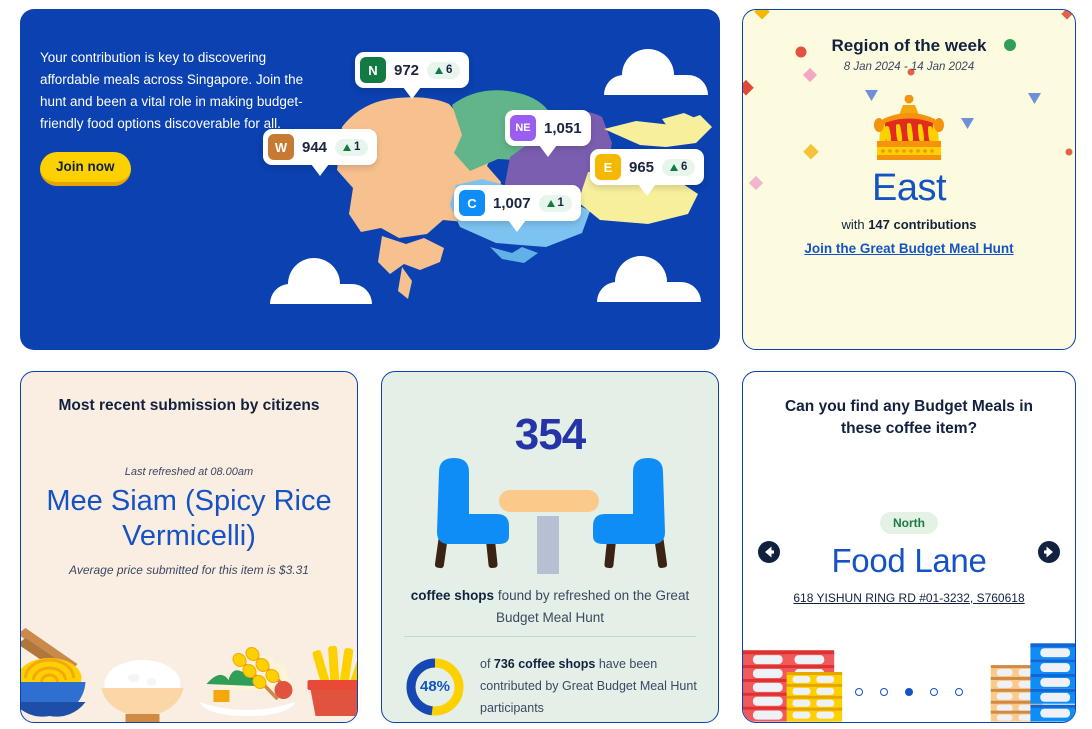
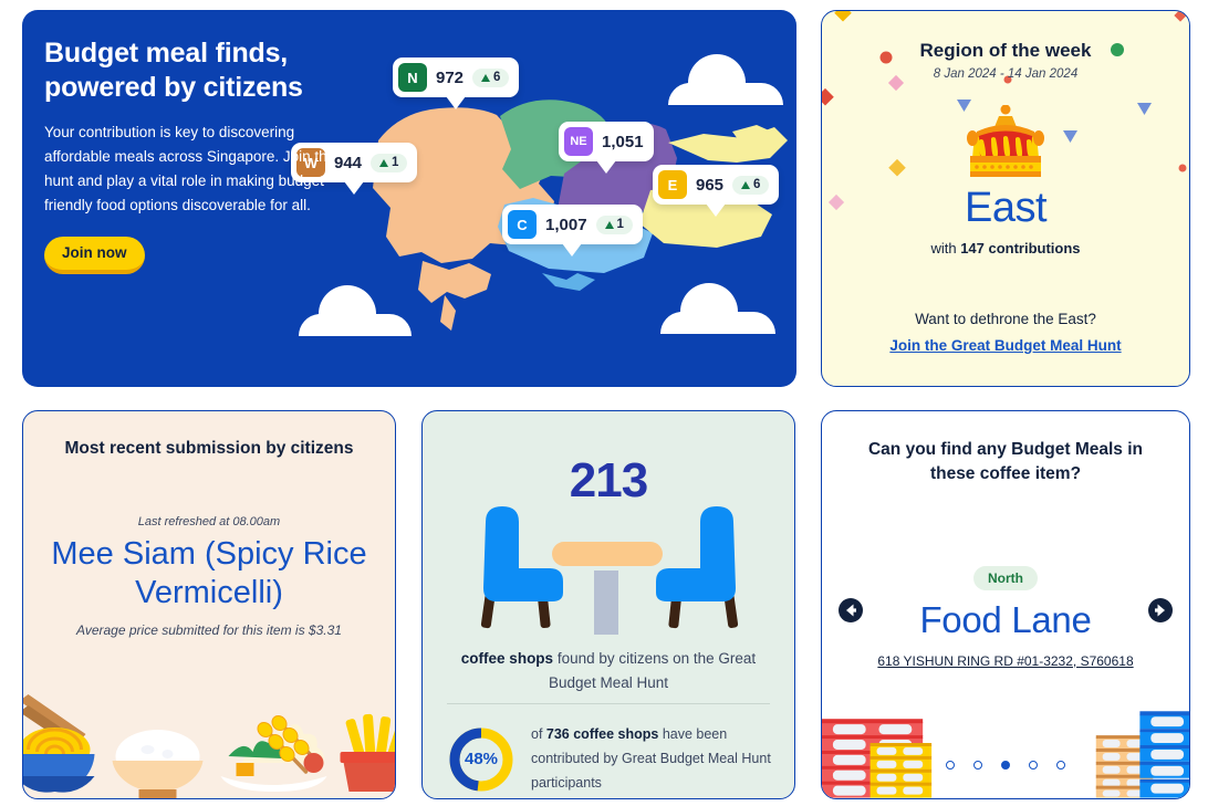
  N
  972
  6
  NE
  1,051
  W
  944
  1
  E
  965
  6
  C
  1,007
  1
+ Budget meal finds,
+ powered by citizens
- Your contribution is key to discovering affordable meals across Singapore. Join the hunt and been a vital role in making budget-friendly food options discoverable for all.
+ Your contribution is key to discovering affordable meals across Singapore. Join the hunt and play a vital role in making budget-friendly food options discoverable for all.
  Join now
  Region of the week
  8 Jan 2024 - 14 Jan 2024
  East
  with 147 contributions
+ Want to dethrone the East?
  Join the Great Budget Meal Hunt
  Most recent submission by citizens
  Last refreshed at 08.00am
  Mee Siam (Spicy Rice Vermicelli)
  Average price submitted for this item is $3.31
- 354
+ 213
- coffee shops found by refreshed on the Great Budget Meal Hunt
+ coffee shops found by citizens on the Great Budget Meal Hunt
  48%
  of 736 coffee shops have been contributed by Great Budget Meal Hunt participants
  Can you find any Budget Meals in these coffee item?
  North
  Food Lane
  618 YISHUN RING RD #01-3232, S760618
